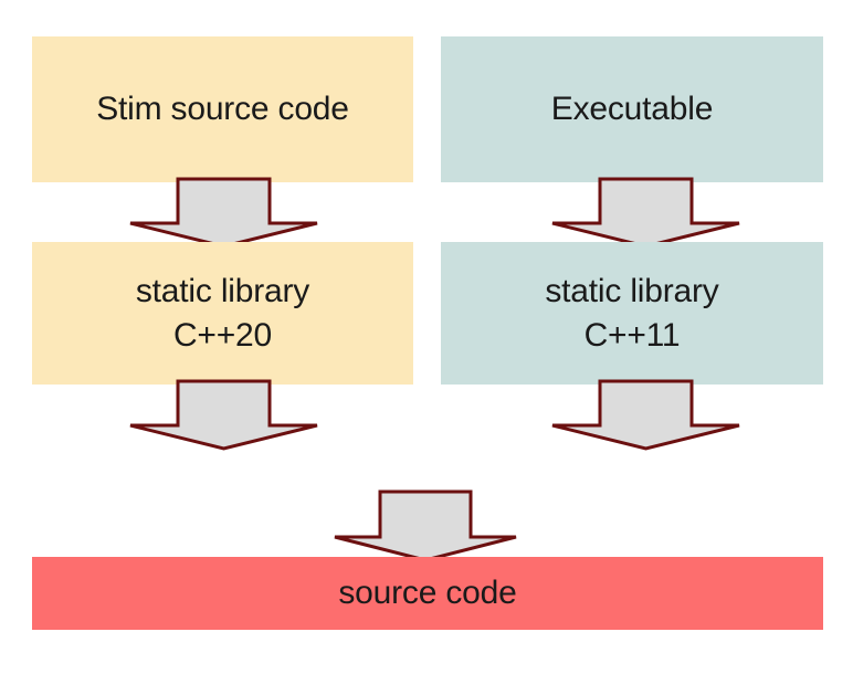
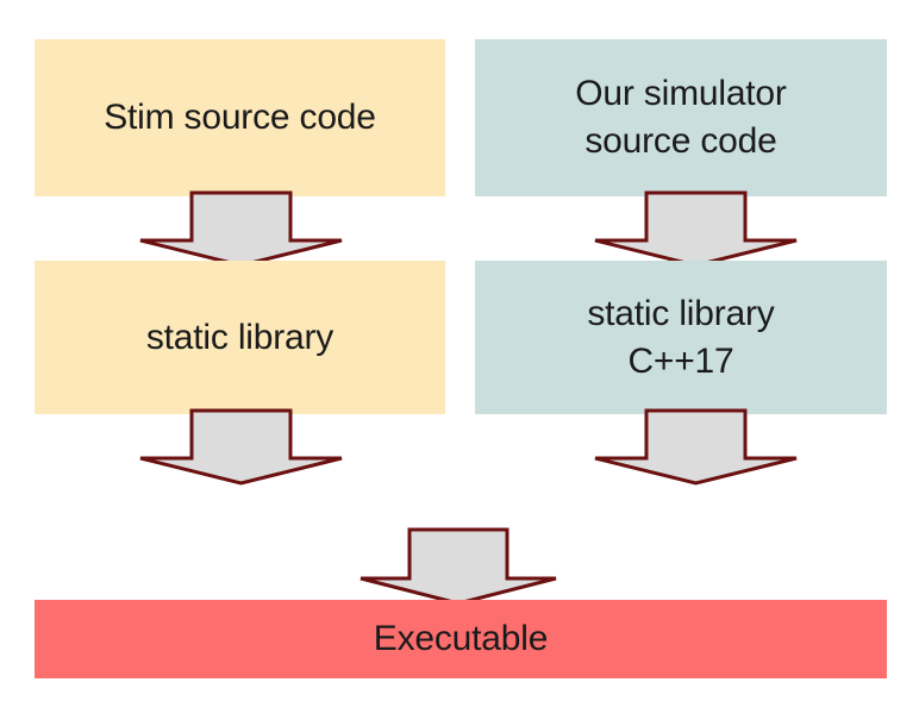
  Stim source code
+ Our simulator
- Executable
+ source code
  static library
- C++20
  static library
- C++11
+ C++17
- source code
+ Executable
